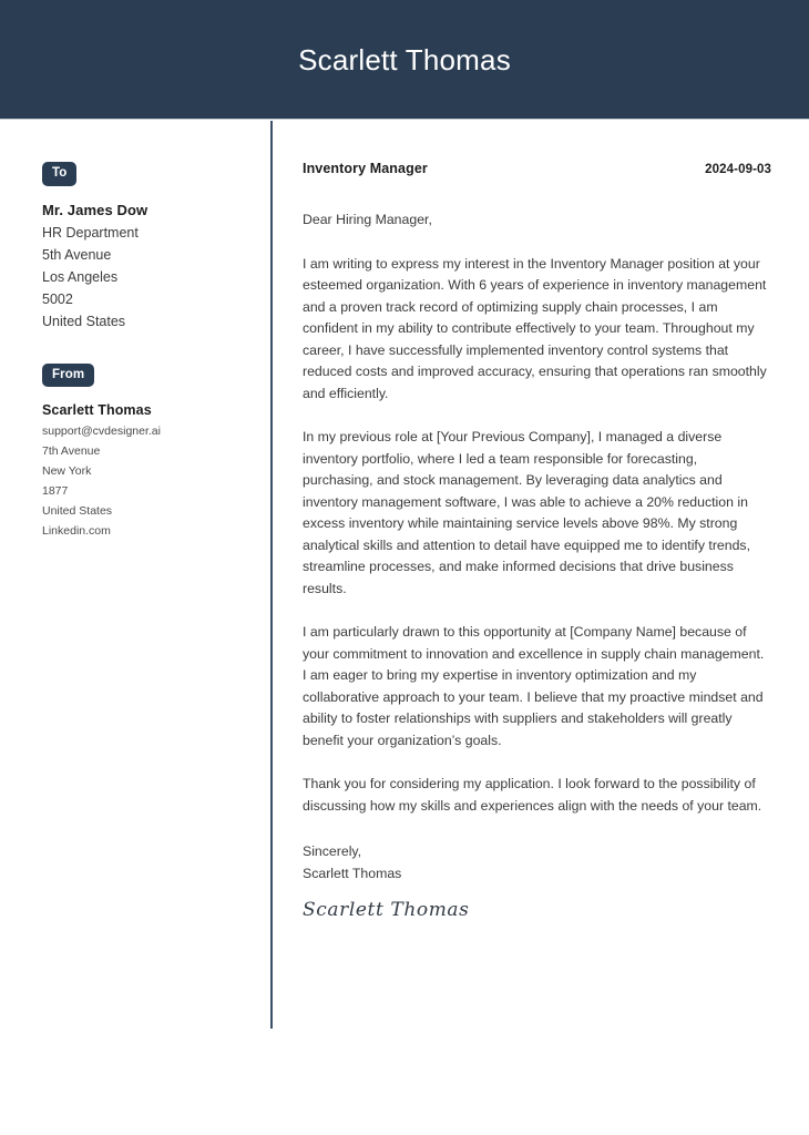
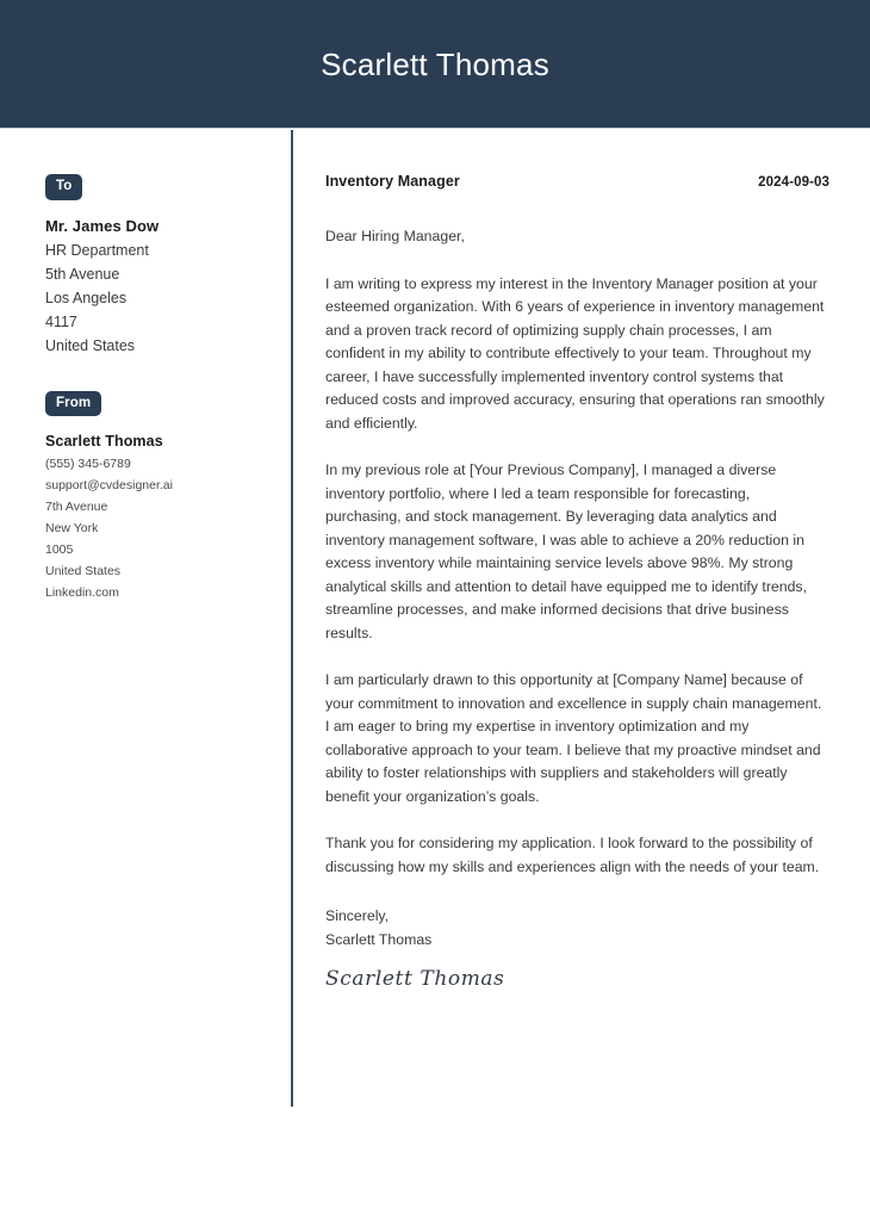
  Scarlett Thomas
  To
  Mr. James Dow
  HR Department
  5th Avenue
  Los Angeles
- 5002
+ 4117
  United States
  From
  Scarlett Thomas
+ (555) 345-6789
  support@cvdesigner.ai
  7th Avenue
  New York
- 1877
+ 1005
  United States
  Linkedin.com
  Inventory Manager
  2024-09-03
  Dear Hiring Manager,
  I am writing to express my interest in the Inventory Manager position at your esteemed organization. With 6 years of experience in inventory management and a proven track record of optimizing supply chain processes, I am confident in my ability to contribute effectively to your team. Throughout my career, I have successfully implemented inventory control systems that reduced costs and improved accuracy, ensuring that operations ran smoothly and efficiently.
  In my previous role at [Your Previous Company], I managed a diverse inventory portfolio, where I led a team responsible for forecasting, purchasing, and stock management. By leveraging data analytics and inventory management software, I was able to achieve a 20% reduction in excess inventory while maintaining service levels above 98%. My strong analytical skills and attention to detail have equipped me to identify trends, streamline processes, and make informed decisions that drive business results.
  I am particularly drawn to this opportunity at [Company Name] because of your commitment to innovation and excellence in supply chain management. I am eager to bring my expertise in inventory optimization and my collaborative approach to your team. I believe that my proactive mindset and ability to foster relationships with suppliers and stakeholders will greatly benefit your organization’s goals.
  Thank you for considering my application. I look forward to the possibility of discussing how my skills and experiences align with the needs of your team.
  Sincerely,
  Scarlett Thomas
  Scarlett Thomas
